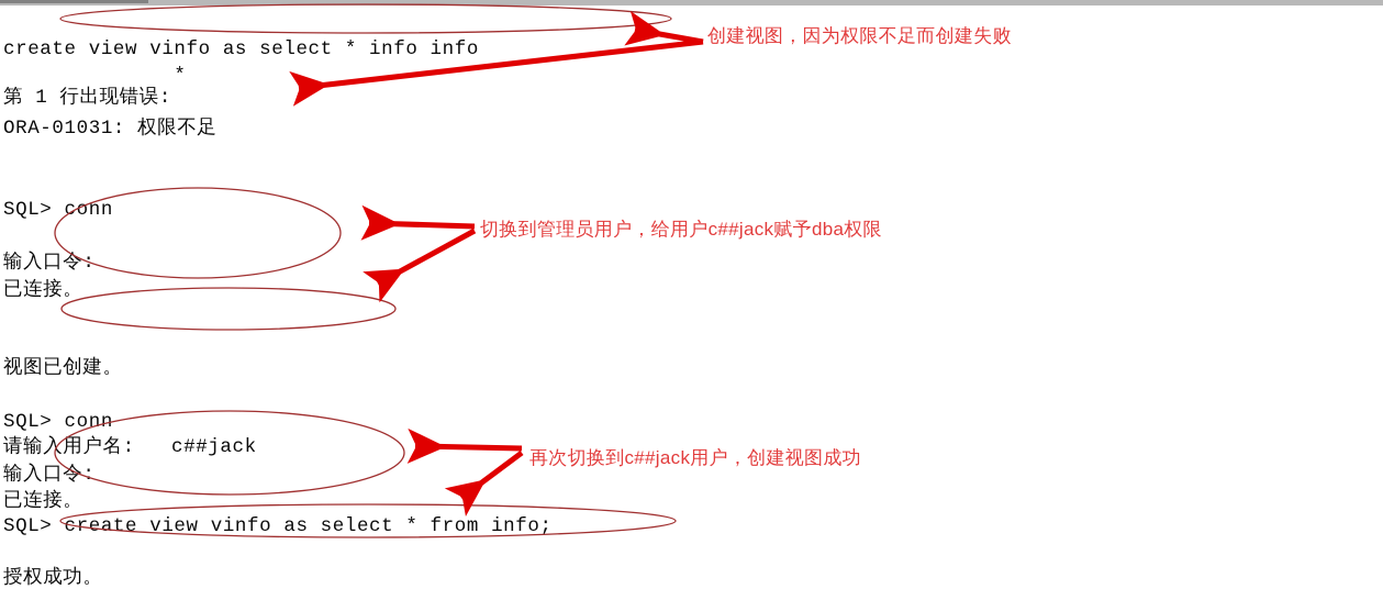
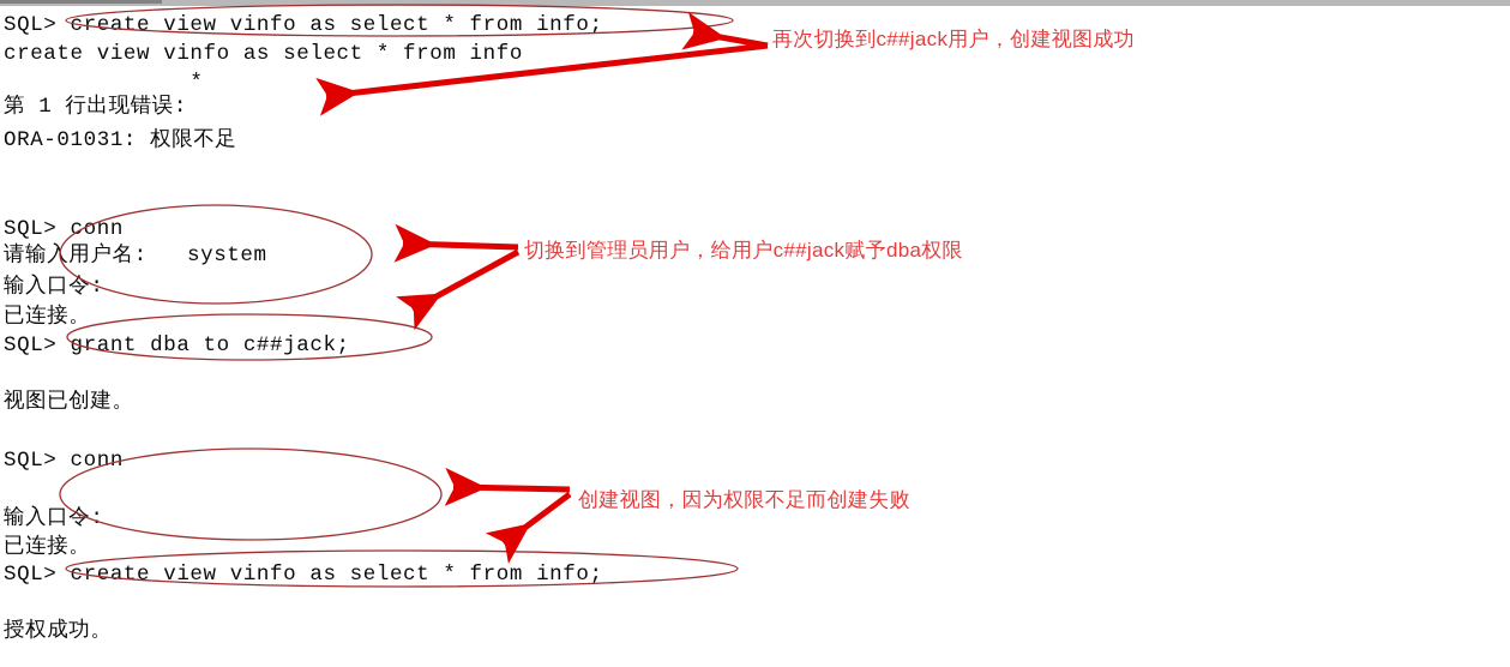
+ SQL> create view vinfo as select * from info;
- create view vinfo as select * info info
+ create view vinfo as select * from info
  *
  第 1 行出现错误:
  ORA-01031: 权限不足
  SQL> conn
+ 请输入用户名: system
  输入口令
  已连接。
+ SQL> grant dba to c##jack;
  视图已创建。
  SQL> conn
- 请输入用户名: c##jack
  输入口令:
  已连接。
  SQL> ceate view vinfo as select * from info;
  授权成功。
- 创建视图，因为权限不足而创建失败
+ 再次切换到c##jack用户，创建视图成功
  切换到管理员用户，给用户c##jack赋予dba权限
- 再次切换到c##jack用户，创建视图成功
+ 创建视图，因为权限不足而创建失败
